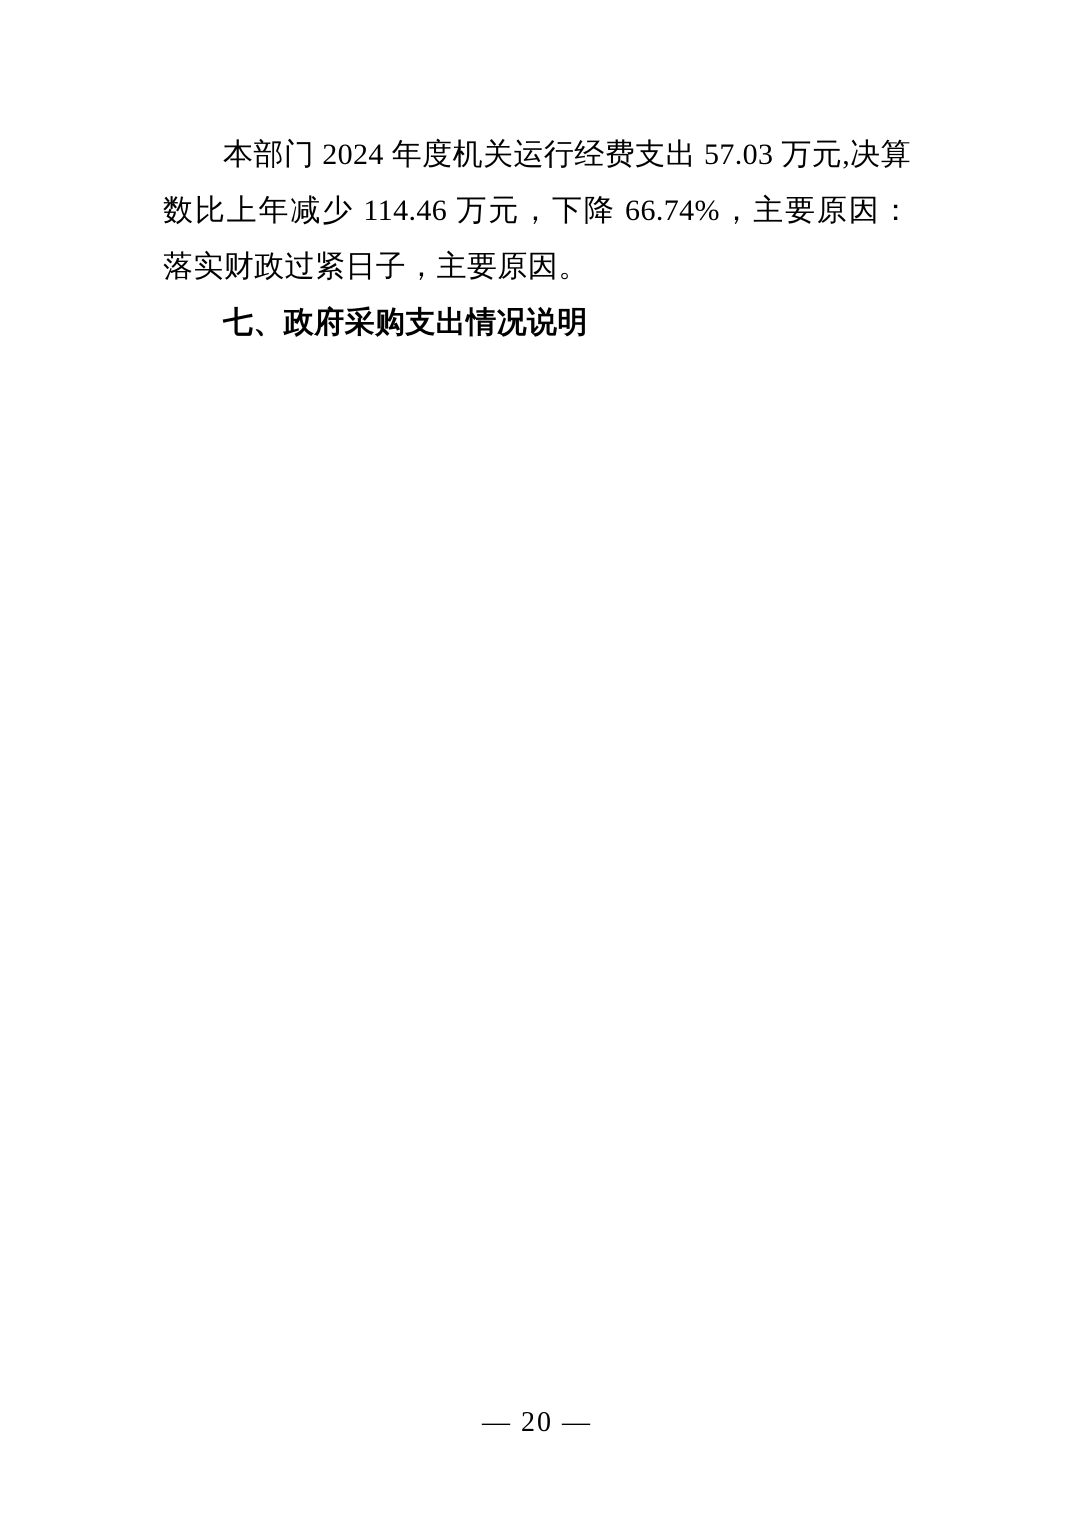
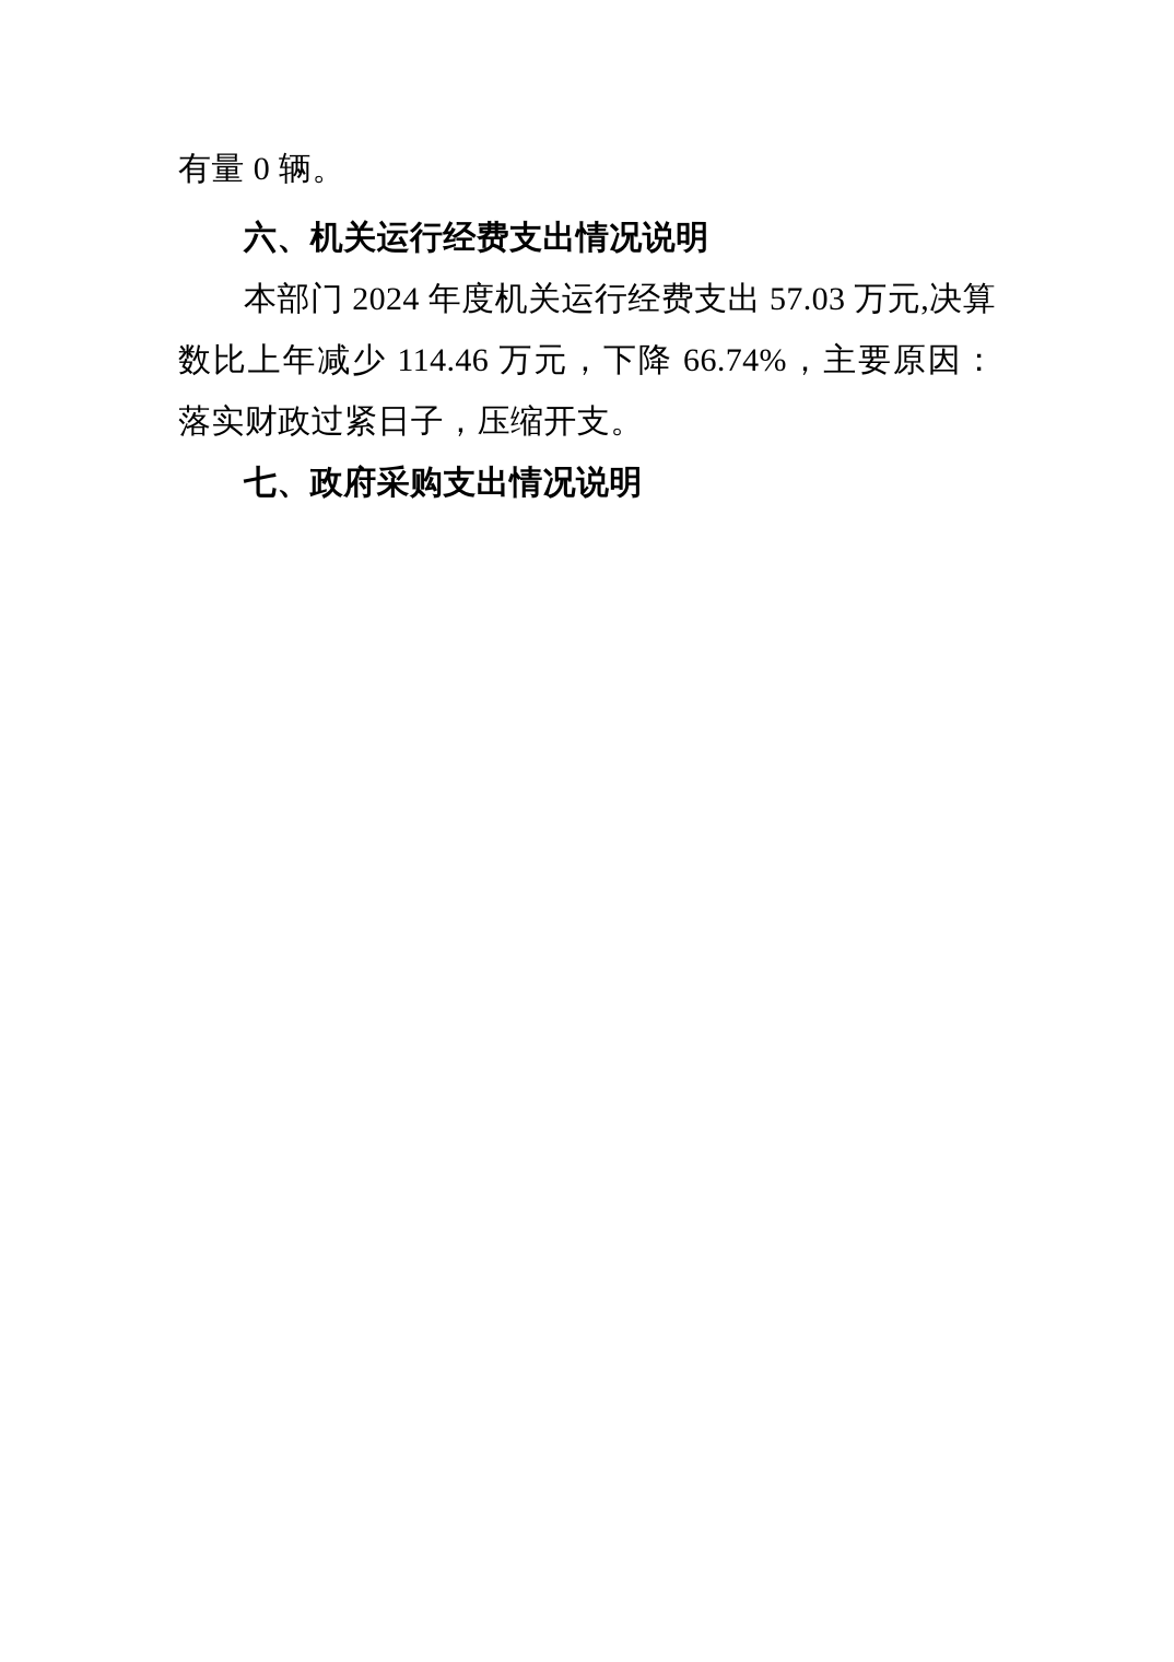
+ 有量 0 辆。
+ 六、机关运行经费支出情况说明
- 本部门 2024 年度机关运行经费支出 57.03 万元,决算数比上年减少 114.46 万元，下降 66.74%，主要原因：落实财政过紧日子，主要原因。
+ 本部门 2024 年度机关运行经费支出 57.03 万元,决算数比上年减少 114.46 万元，下降 66.74%，主要原因：落实财政过紧日子，压缩开支。
  七、政府采购支出情况说明
- — 20 —
